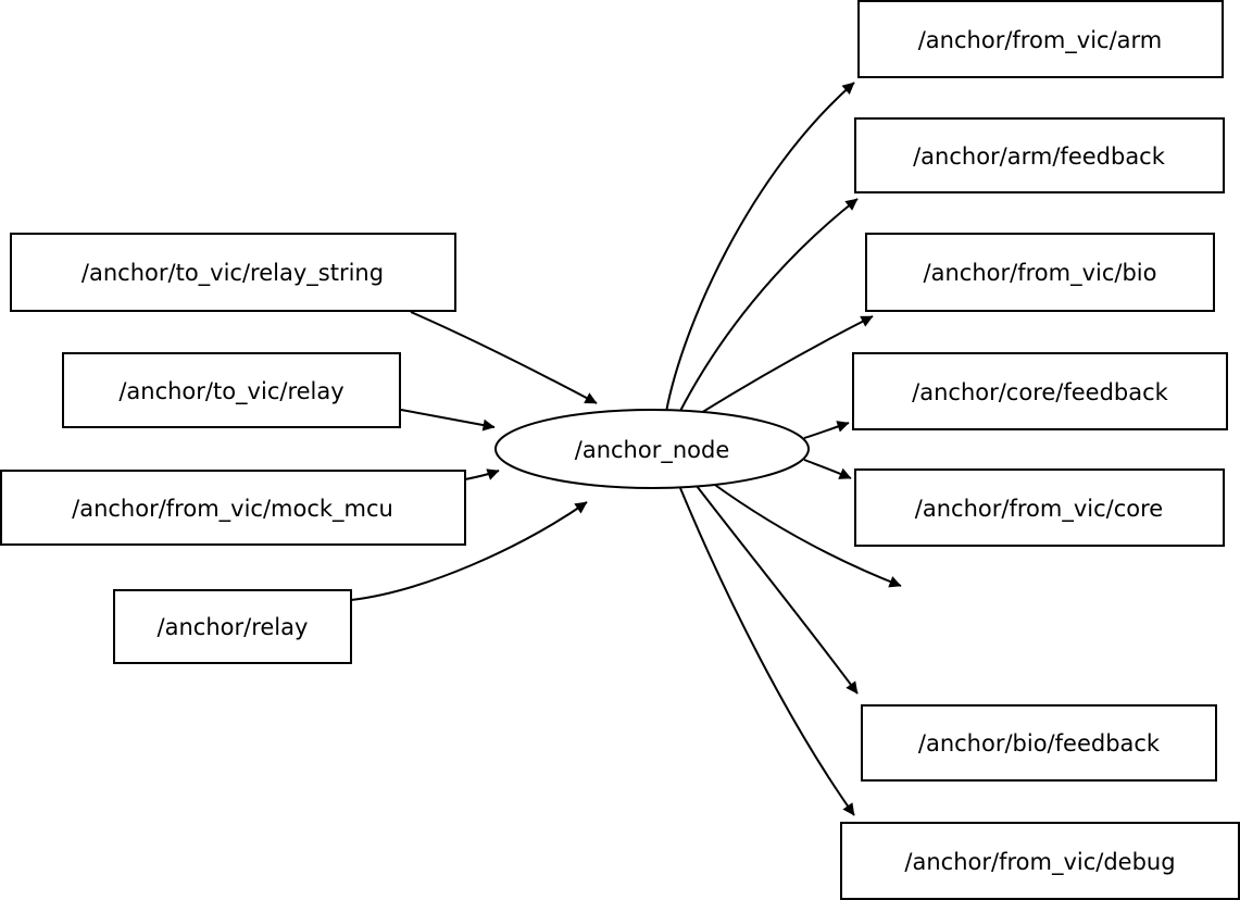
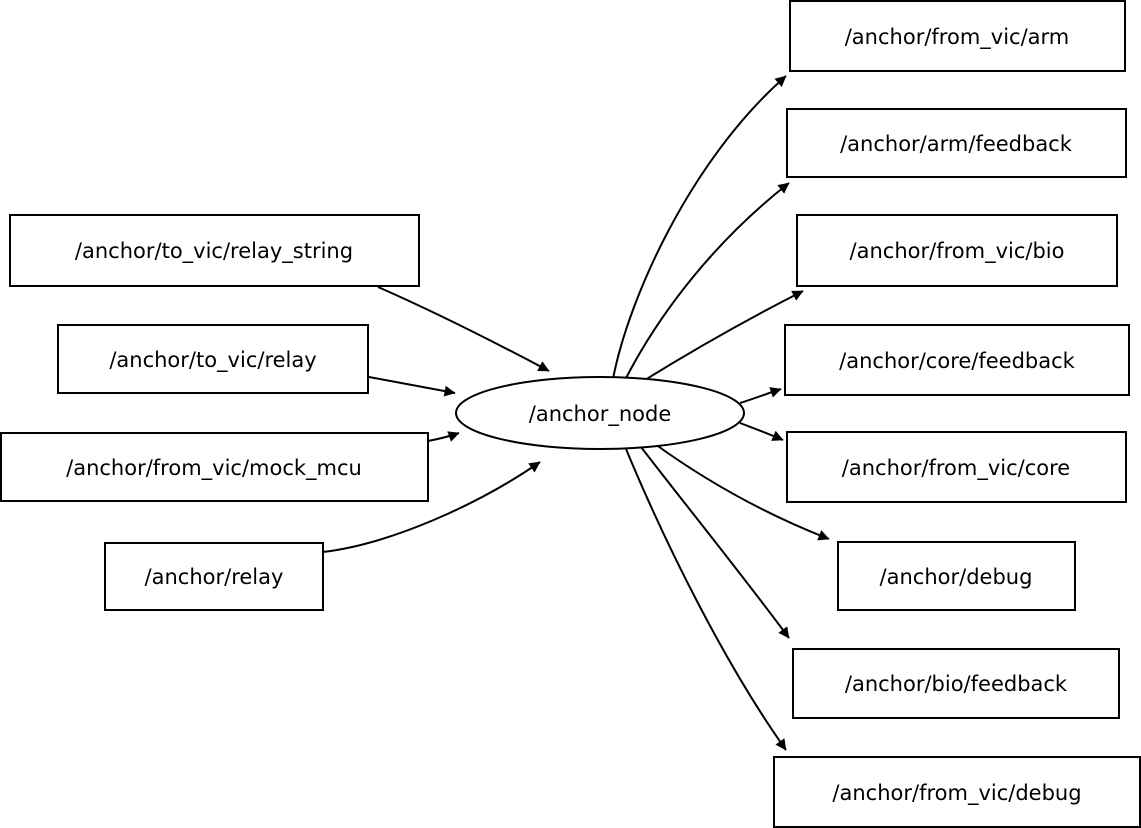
  /anchor/to_vic/relay_string
  /anchor/to_vic/relay
  /anchor/from_vic/mock_mcu
  /anchor/relay
  /anchor_node
  /anchor/from_vic/arm
  /anchor/arm/feedback
  /anchor/from_vic/bio
  /anchor/core/feedback
  /anchor/from_vic/core
+ /anchor/debug
  /anchor/bio/feedback
  /anchor/from_vic/debug
